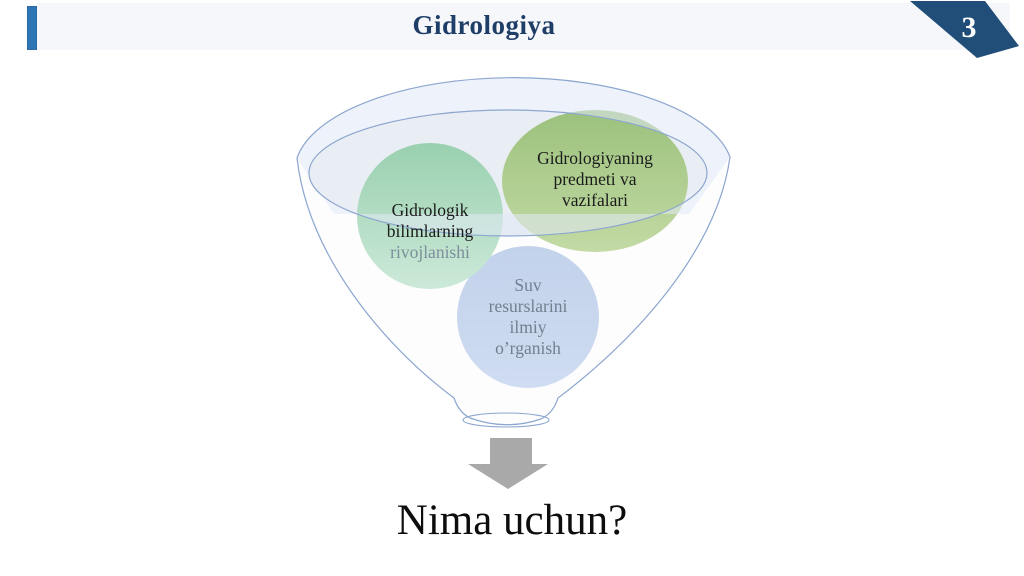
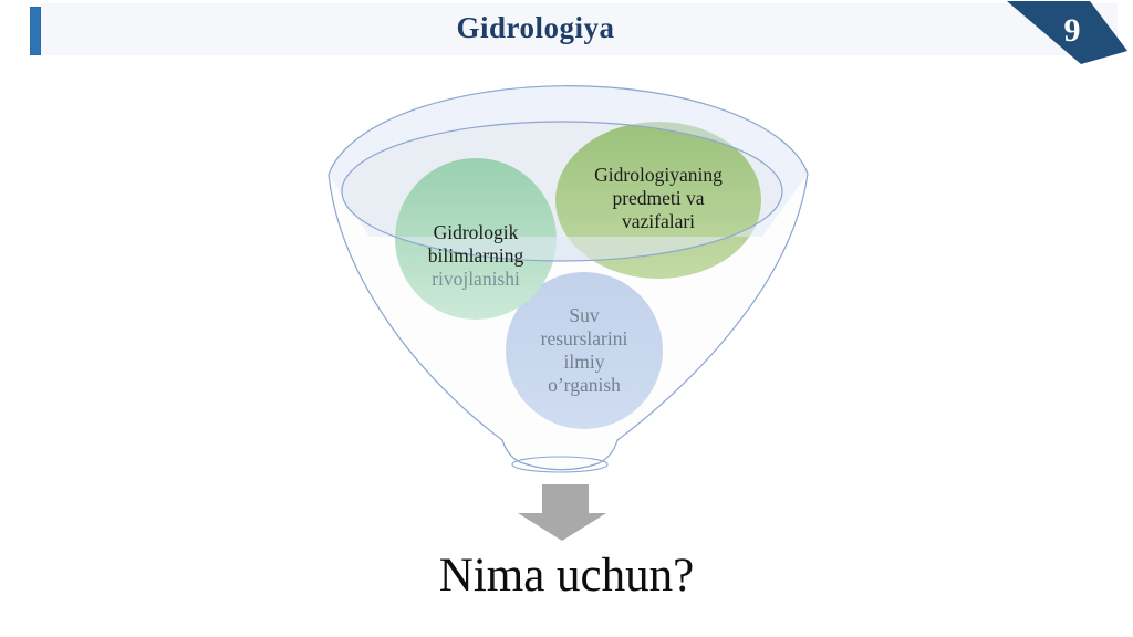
  Gidrologiya
- 3
+ 9
  Gidrologik
  bilimlarning
  rivojlanishi
  Gidrologiyaning
  predmeti va
  vazifalari
  Suv
  resurslarini
  ilmiy
  o’rganish
  Nima uchun?
